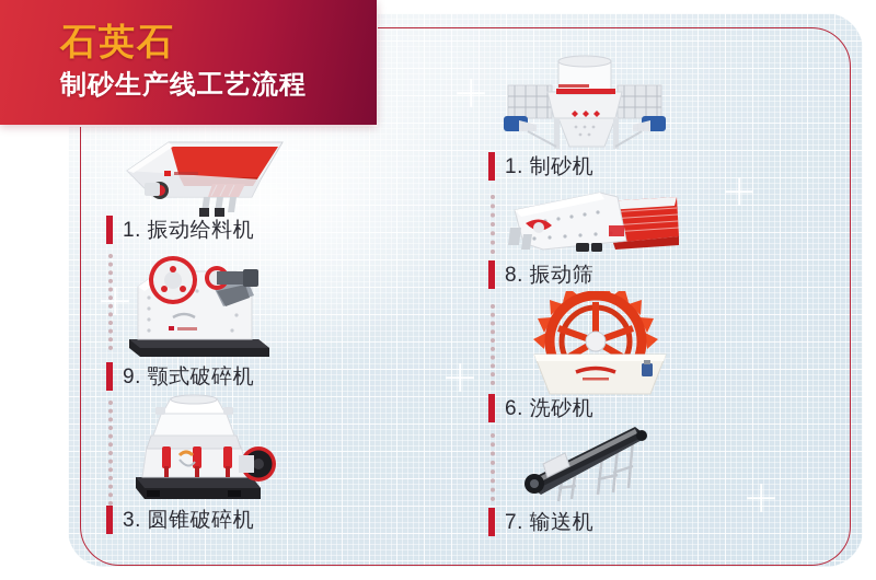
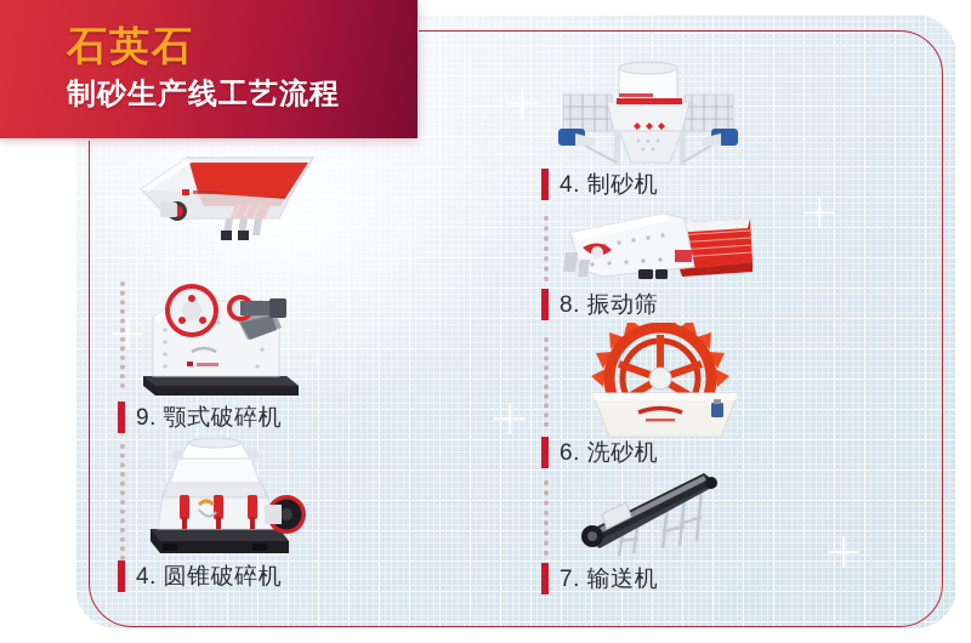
  石英石
  制砂生产线工艺流程
- 1. 振动给料机
  9. 颚式破碎机
- 3. 圆锥破碎机
+ 4. 圆锥破碎机
- 1. 制砂机
+ 4. 制砂机
  8. 振动筛
  6. 洗砂机
  7. 输送机
